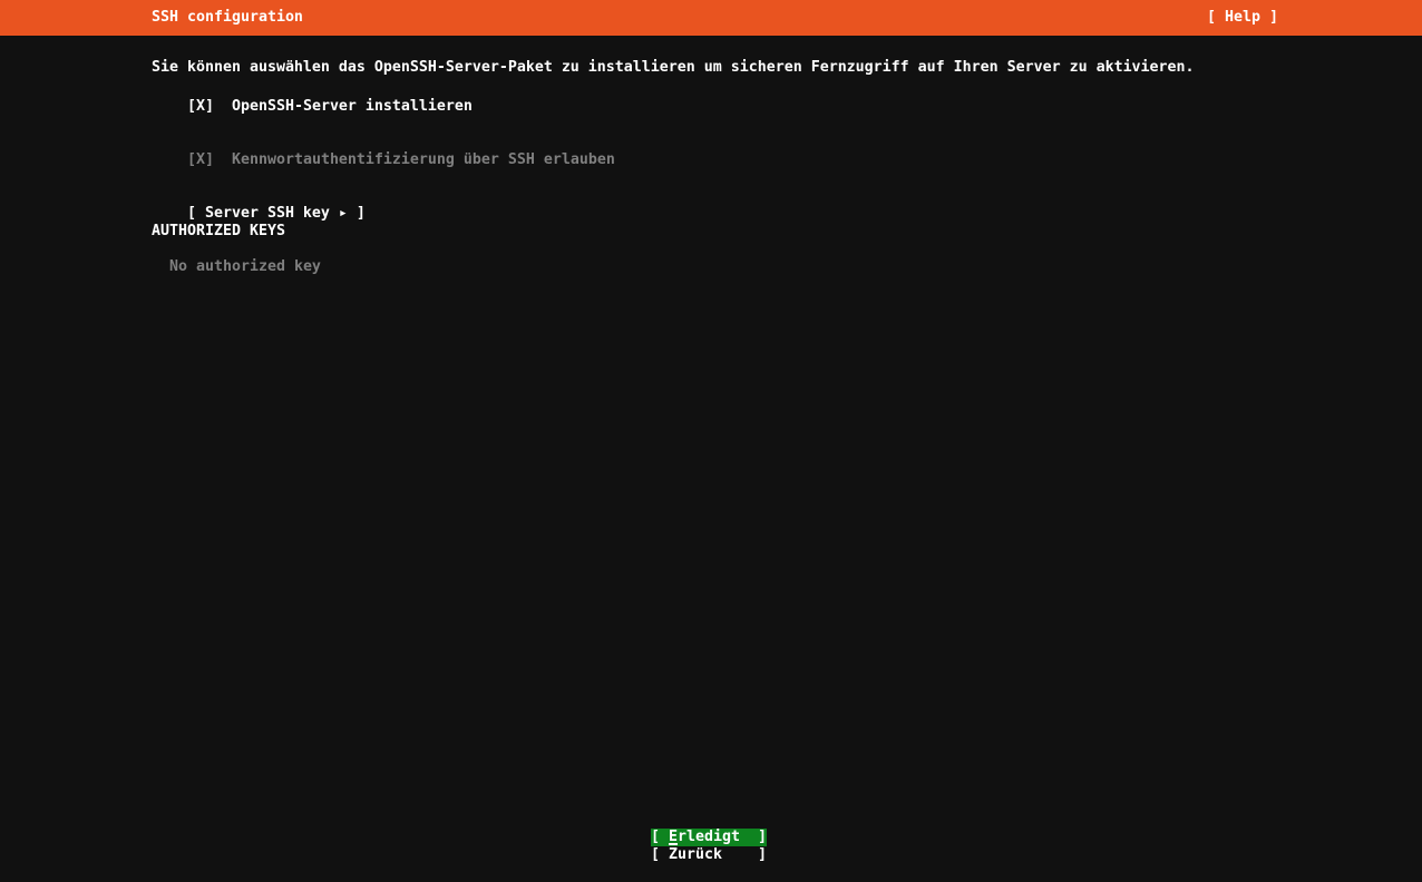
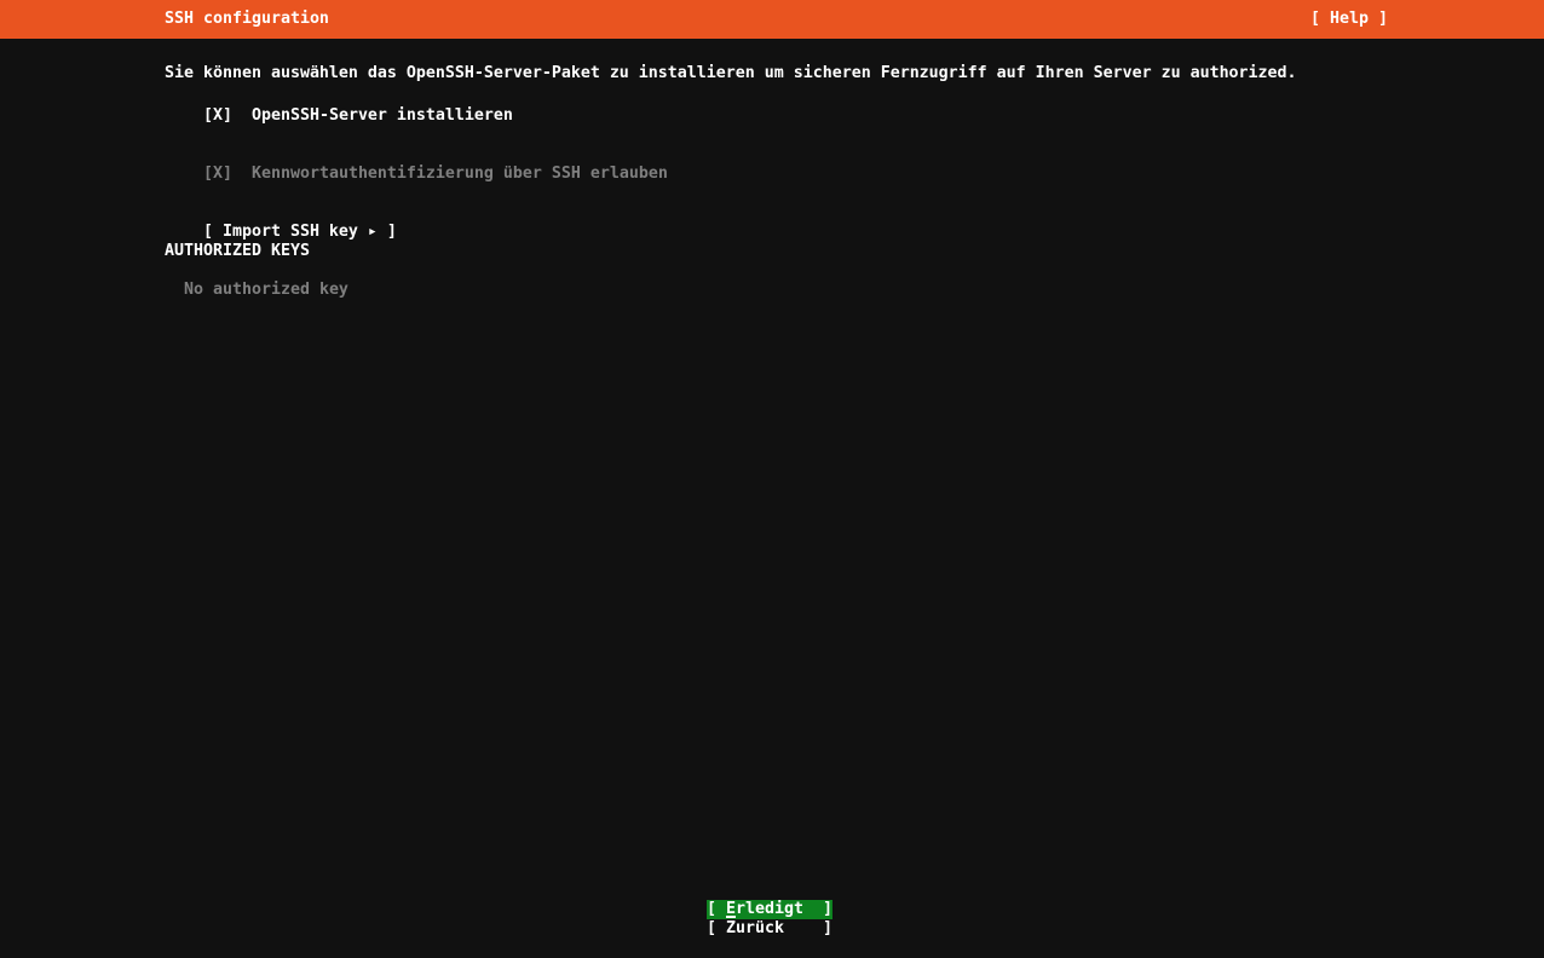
  SSH configuration
  [ Help ]
- Sie können auswählen das OpenSSH-Server-Paket zu installieren um sicheren Fernzugriff auf Ihren Server zu aktivieren.
+ Sie können auswählen das OpenSSH-Server-Paket zu installieren um sicheren Fernzugriff auf Ihren Server zu authorized.
  [X] OpenSSH-Server installieren
  [X] Kennwortauthentifizierung über SSH erlauben
- [ Server SSH key ▸ ]
+ [ Import SSH key ▸ ]
  AUTHORIZED KEYS
  No authorized key
  [ Erledigt ]
  [ Zurück ]
